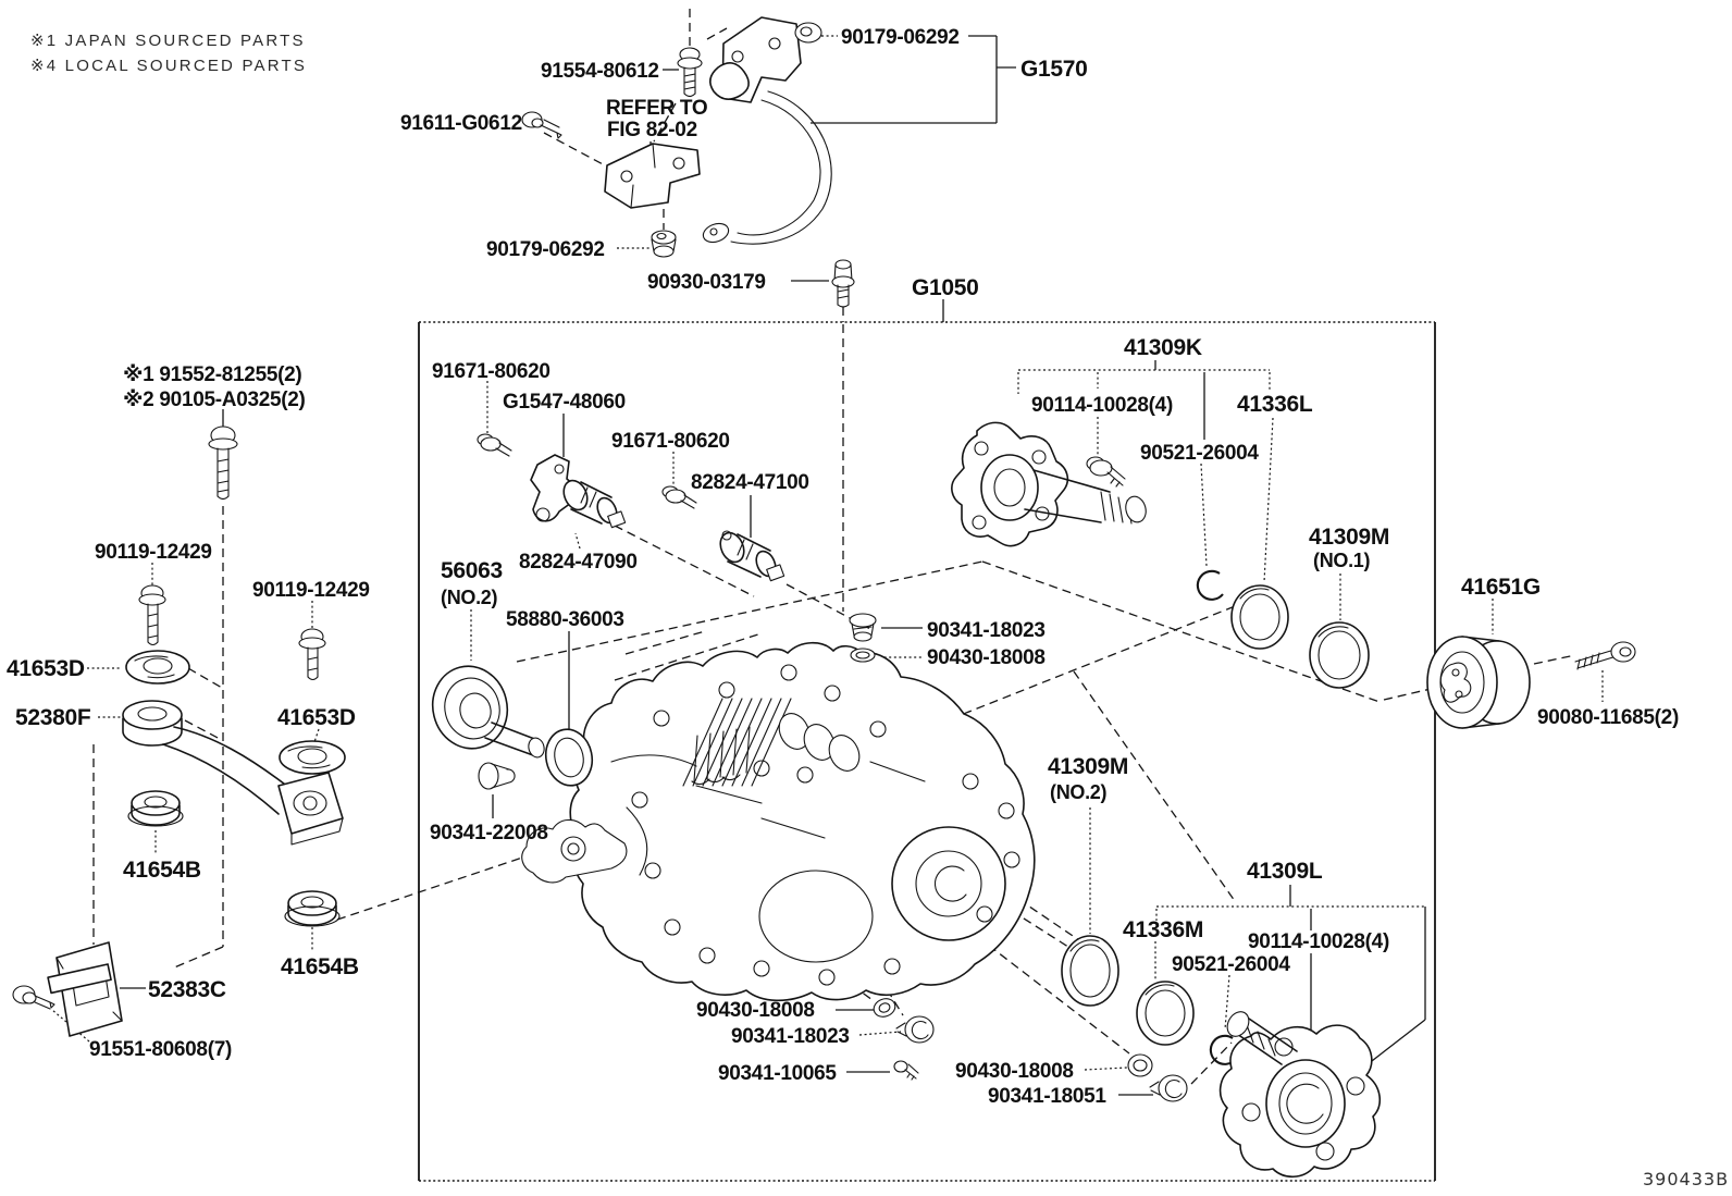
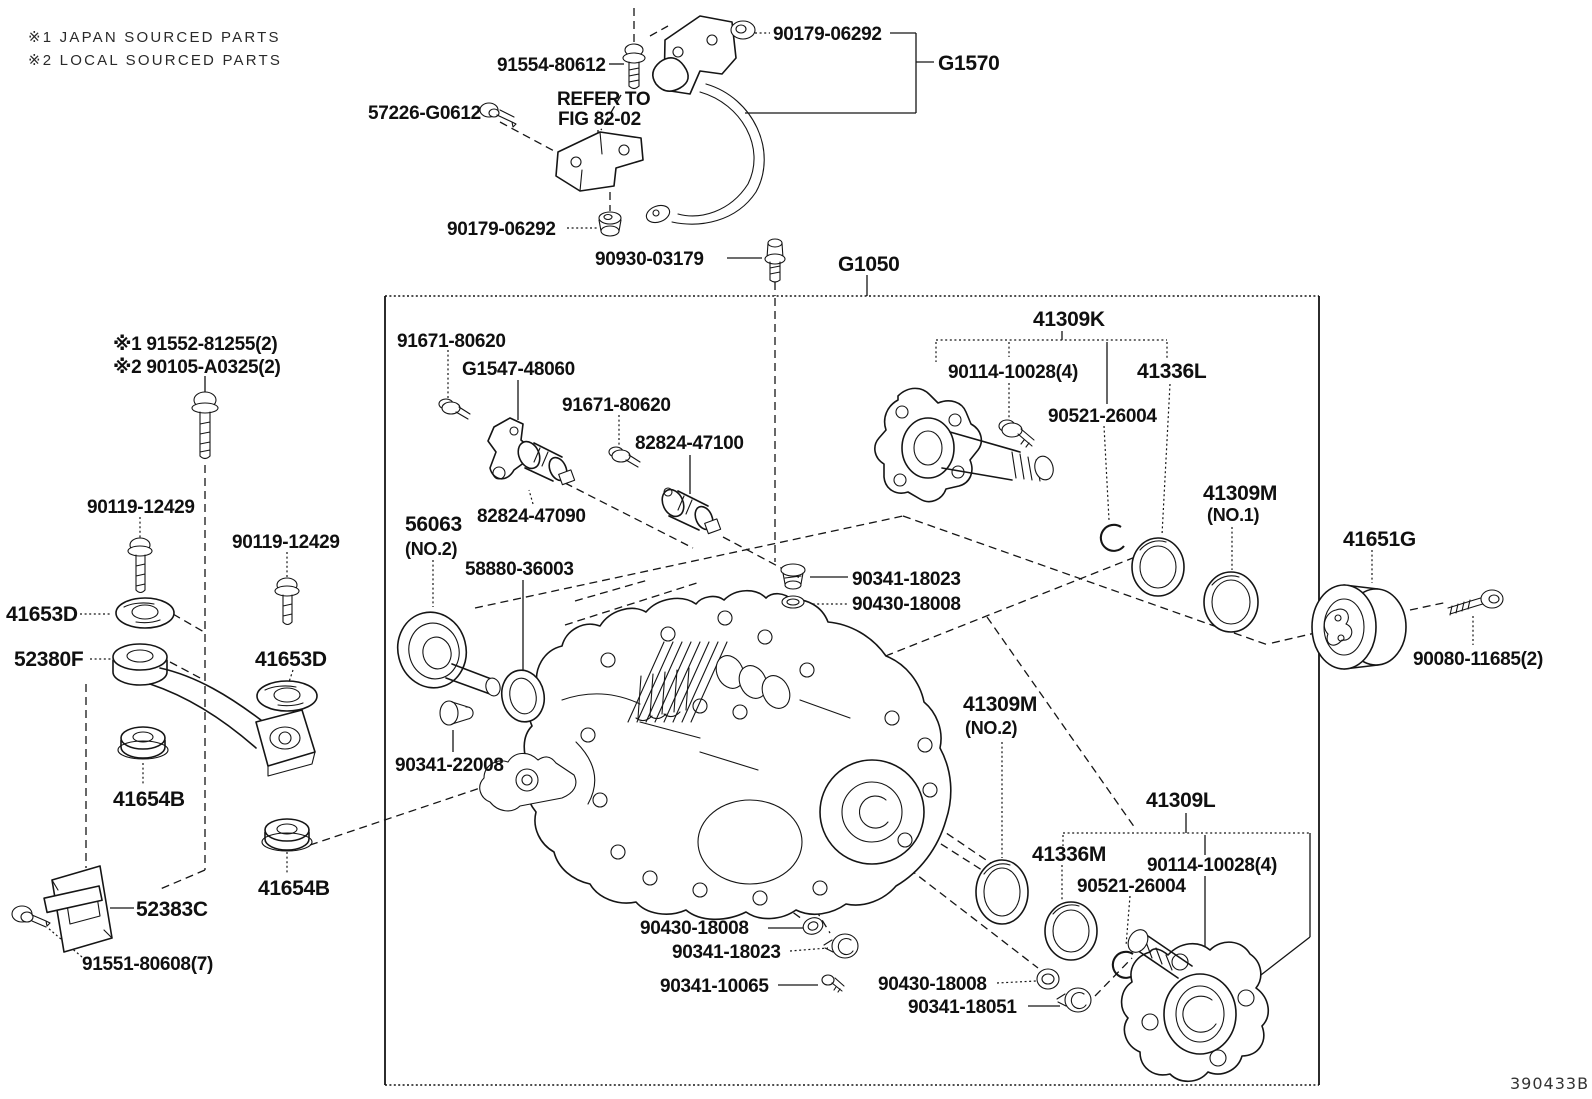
  ※1 JAPAN SOURCED PARTS
- ※4 LOCAL SOURCED PARTS
+ ※2 LOCAL SOURCED PARTS
  91554-80612
  90179-06292
  G1570
- 91611-G0612
+ 57226-G0612
  REFER TO
  FIG 82-02
  90179-06292
  90930-03179
  G1050
  ※1 91552-81255(2)
  ※2 90105-A0325(2)
  91671-80620
  G1547-48060
  91671-80620
  82824-47100
  82824-47090
  56063
  (NO.2)
  58880-36003
  90119-12429
  90119-12429
  41653D
  52380F
  41653D
  90341-22008
  41654B
  41654B
  52383C
  91551-80608(7)
  41309K
  90114-10028(4)
  41336L
  90521-26004
  41309M
  (NO.1)
  41651G
  90080-11685(2)
  90341-18023
  90430-18008
  41309M
  (NO.2)
  41309L
  41336M
  90114-10028(4)
  90521-26004
  90430-18008
  90341-18023
  90341-10065
  90430-18008
  90341-18051
  390433B
